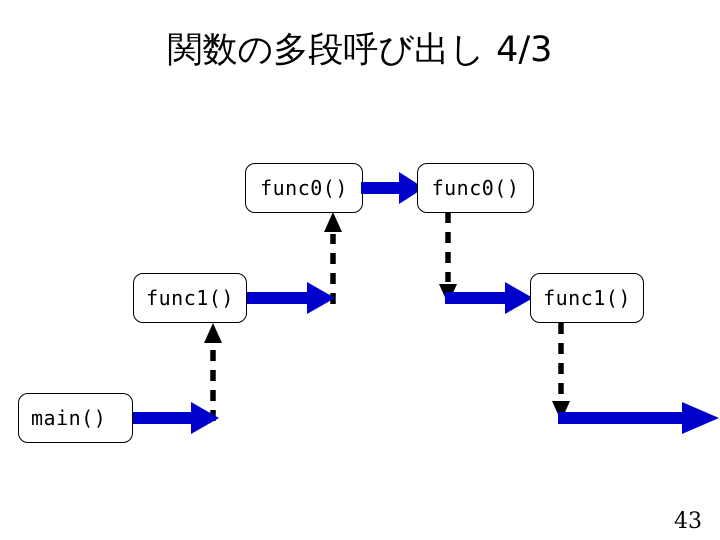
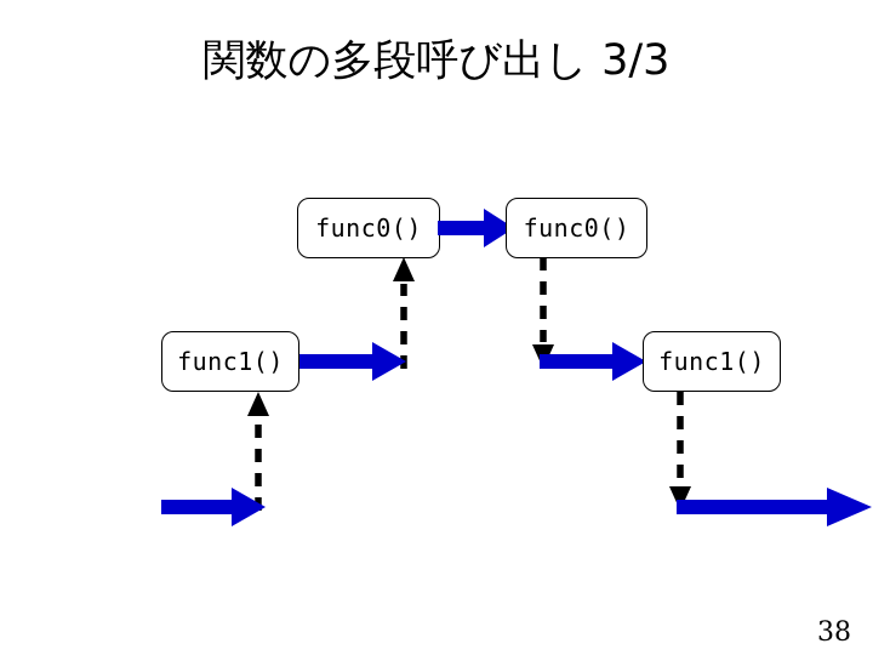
- 関数の多段呼び出し 4/3
+ 関数の多段呼び出し 3/3
  func0()
  func0()
  func1()
  func1()
- main()
- 43
+ 38
